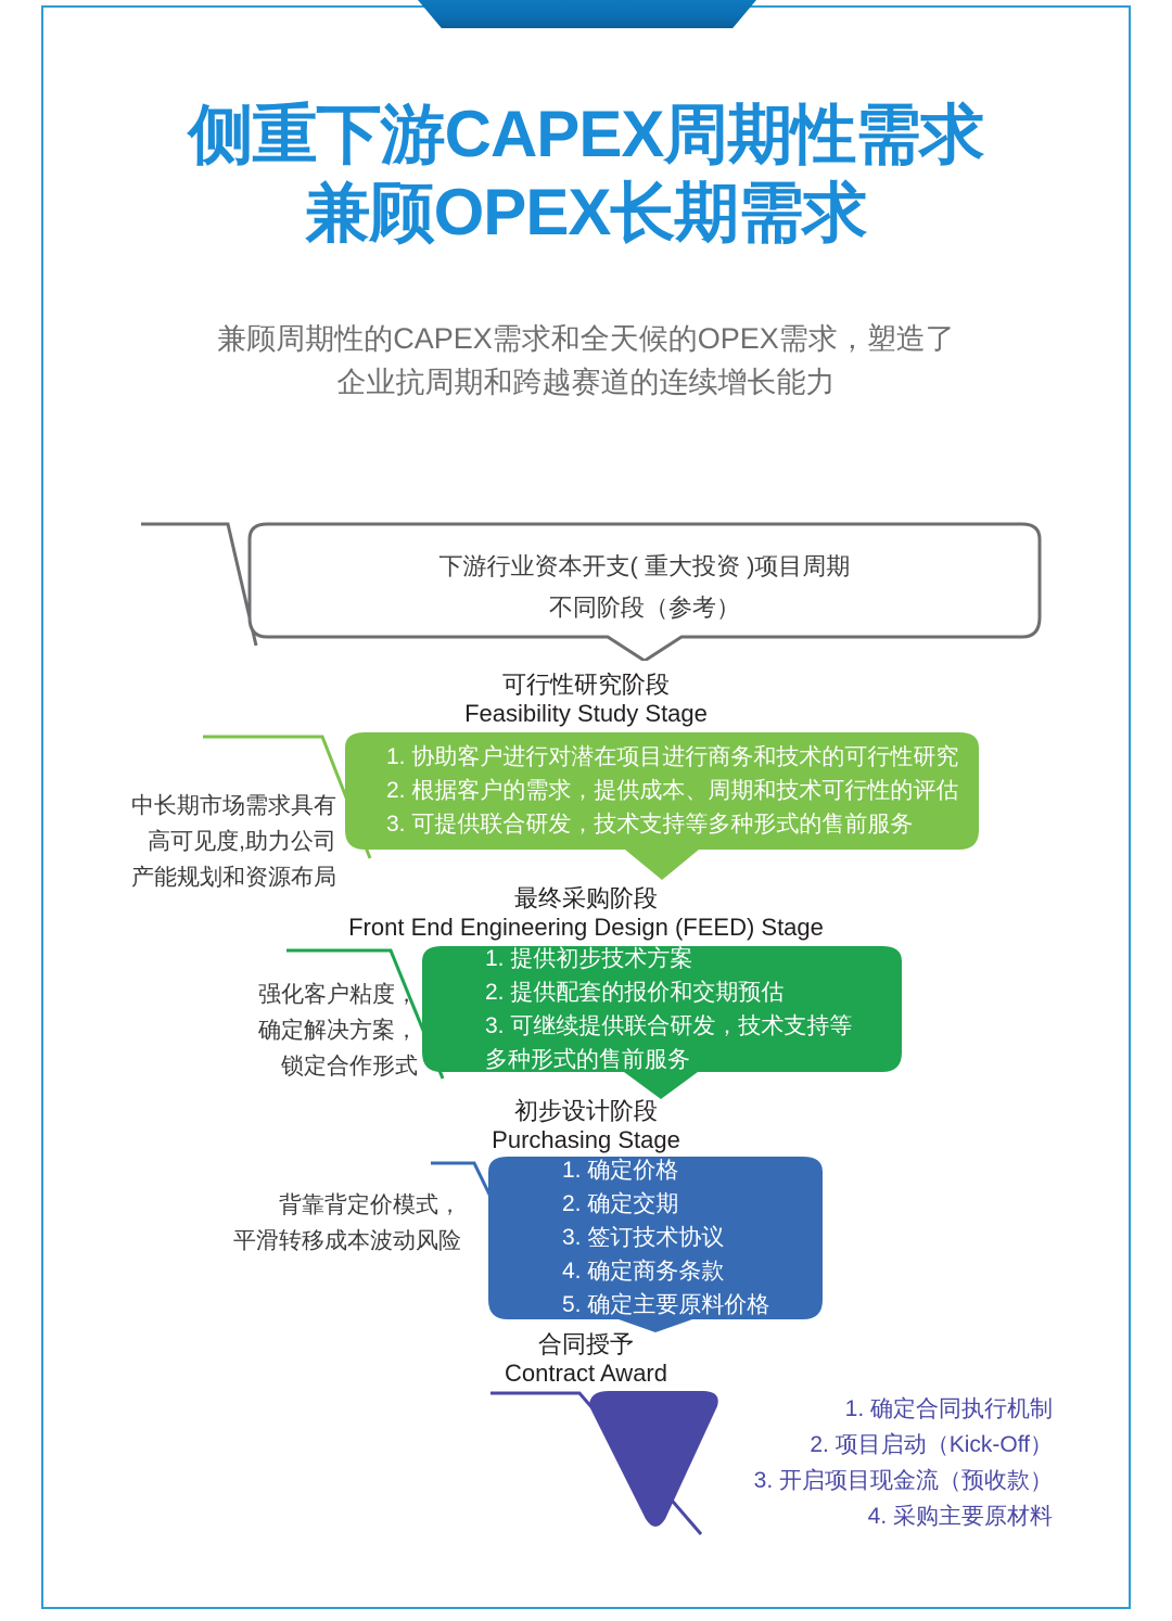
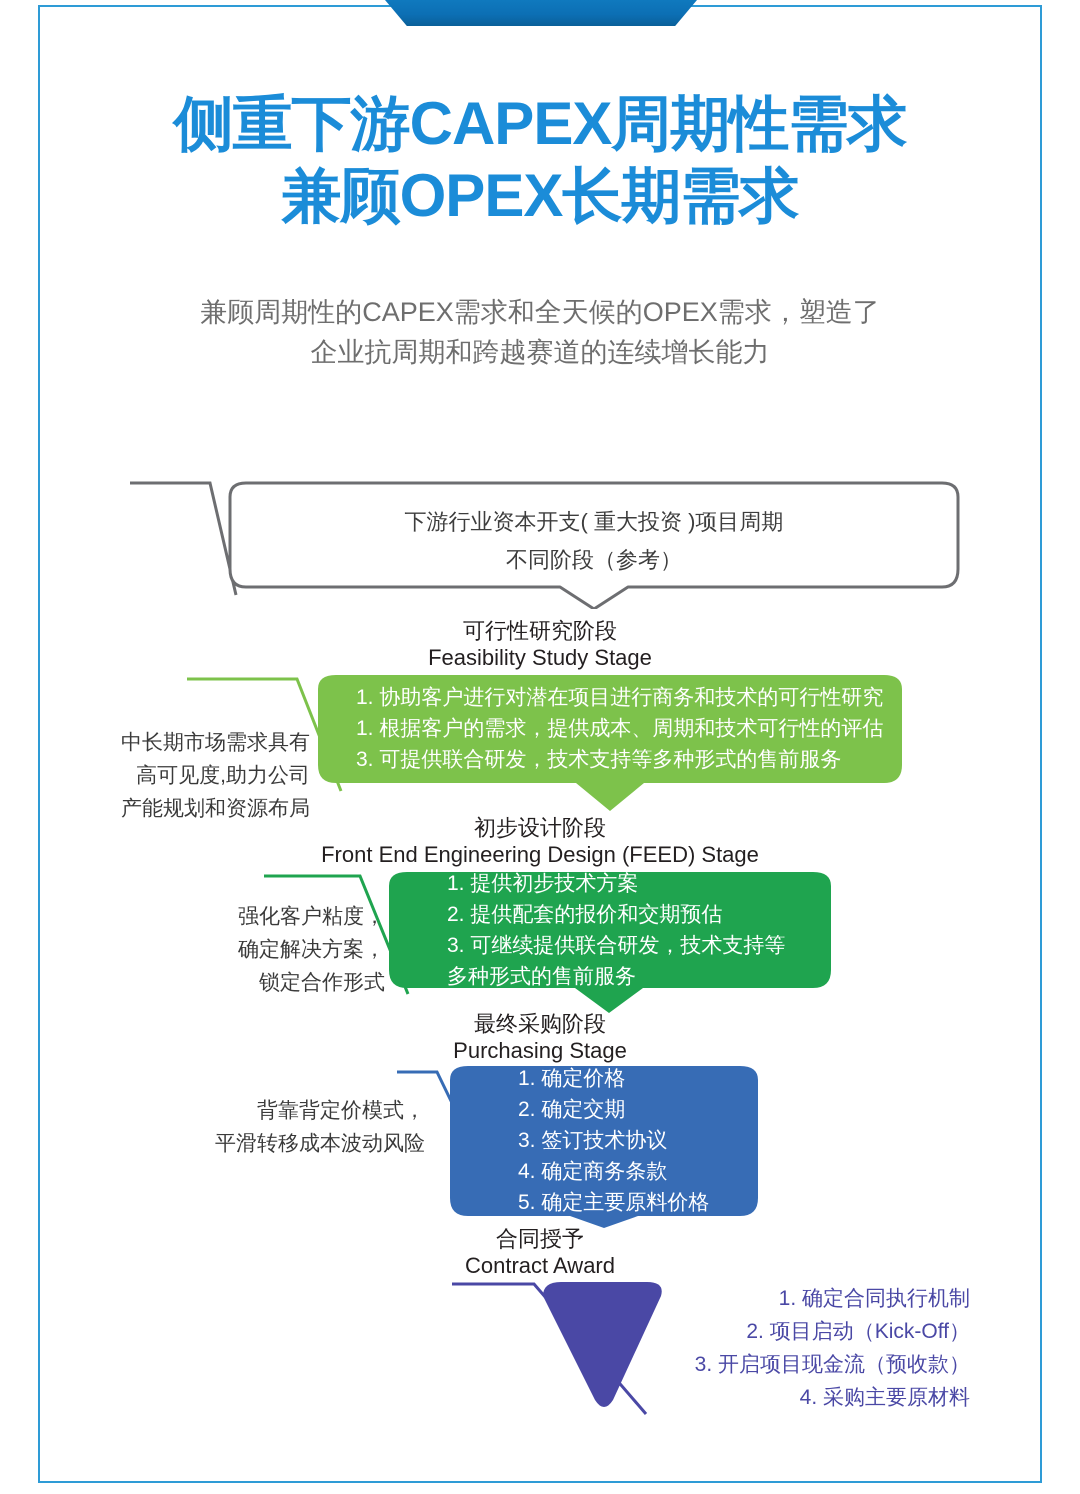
  侧重下游CAPEX周期性需求
  兼顾OPEX长期需求
  兼顾周期性的CAPEX需求和全天候的OPEX需求，塑造了
  企业抗周期和跨越赛道的连续增长能力
  下游行业资本开支( 重大投资 )项目周期
  不同阶段（参考）
  可行性研究阶段
  Feasibility Study Stage
  中长期市场需求具有
  高可见度,助力公司
  产能规划和资源布局
  1. 协助客户进行对潜在项目进行商务和技术的可行性研究
- 2. 根据客户的需求，提供成本、周期和技术可行性的评估
+ 1. 根据客户的需求，提供成本、周期和技术可行性的评估
  3. 可提供联合研发，技术支持等多种形式的售前服务
- 最终采购阶段
+ 初步设计阶段
  Front End Engineering Design (FEED) Stage
  强化客户粘度，
  确定解决方案，
  锁定合作形式
  1. 提供初步技术方案
  2. 提供配套的报价和交期预估
  3. 可继续提供联合研发，技术支持等
  多种形式的售前服务
- 初步设计阶段
+ 最终采购阶段
  Purchasing Stage
  背靠背定价模式，
  平滑转移成本波动风险
  1. 确定价格
  2. 确定交期
  3. 签订技术协议
  4. 确定商务条款
  5. 确定主要原料价格
  合同授予
  Contract Award
  1. 确定合同执行机制
  2. 项目启动（Kick-Off）
  3. 开启项目现金流（预收款）
  4. 采购主要原材料
